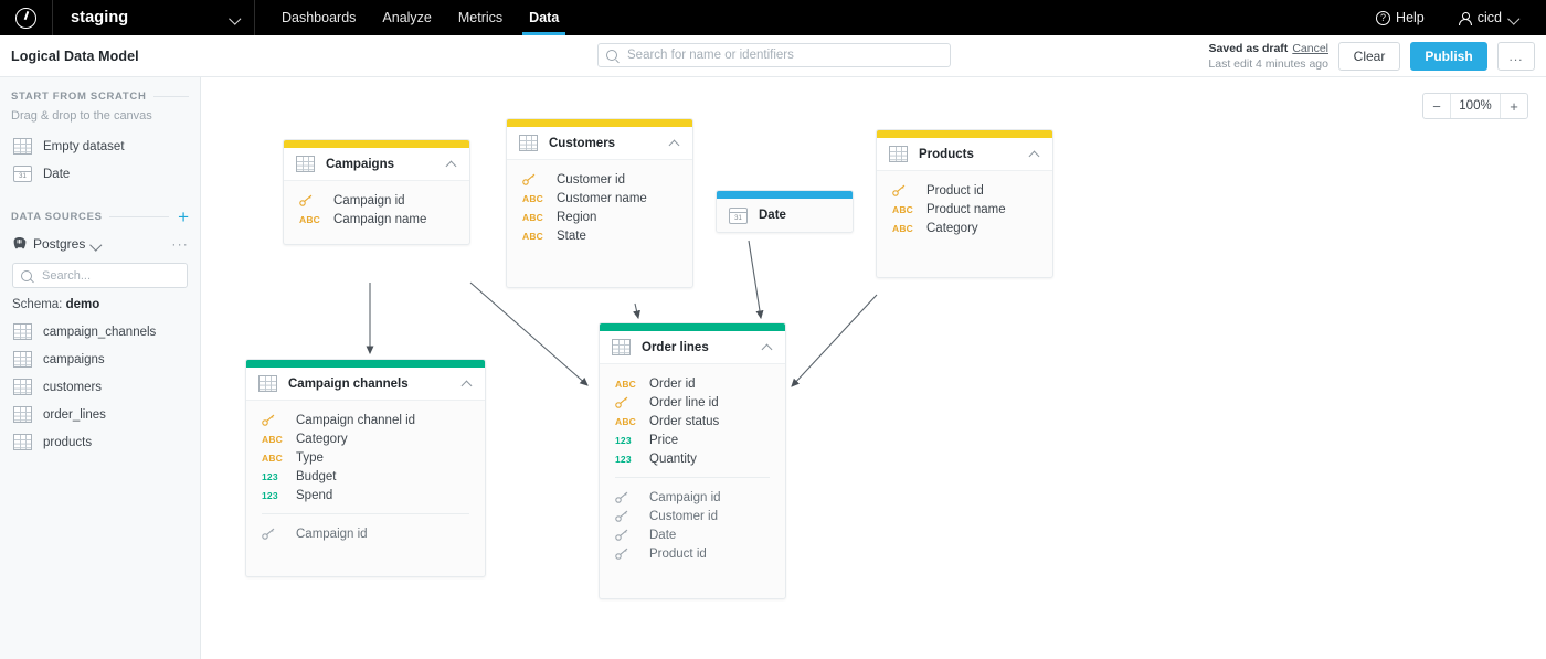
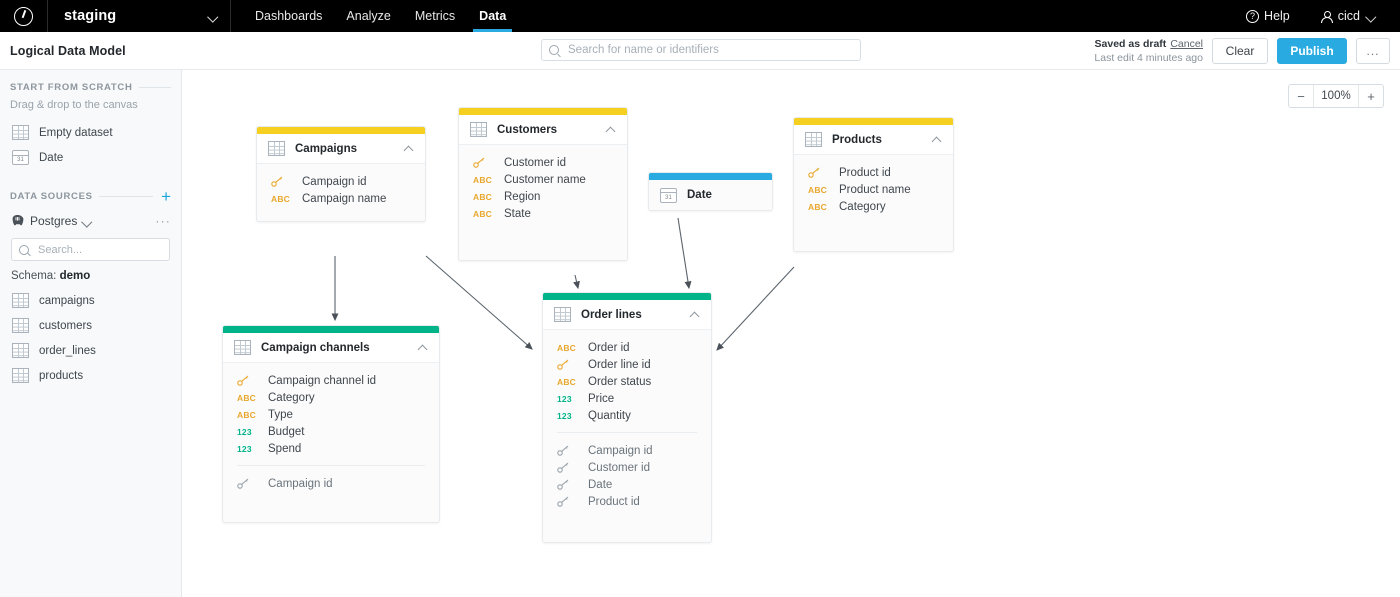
  staging
  Dashboards
  Analyze
  Metrics
  Data
  ?
  Help
  cicd
  Logical Data Model
  Search for name or identifiers
  Saved as draft Cancel
  Last edit 4 minutes ago
  Clear
  Publish
  ...
  START FROM SCRATCH
  Drag & drop to the canvas
  Empty dataset
  Date
  DATA SOURCES
  +
  Postgres
  ···
  Search...
  Schema: demo
- campaign_channels
  campaigns
  customers
  order_lines
  products
  −
  100%
  +
  Campaigns
  Campaign id
  ABC
  Campaign name
  Customers
  Customer id
  ABC
  Customer name
  ABC
  Region
  ABC
  State
  Date
  Products
  Product id
  ABC
  Product name
  ABC
  Category
  Campaign channels
  Campaign channel id
  ABC
  Category
  ABC
  Type
  123
  Budget
  123
  Spend
  Campaign id
  Order lines
  ABC
  Order id
  Order line id
  ABC
  Order status
  123
  Price
  123
  Quantity
  Campaign id
  Customer id
  Date
  Product id
